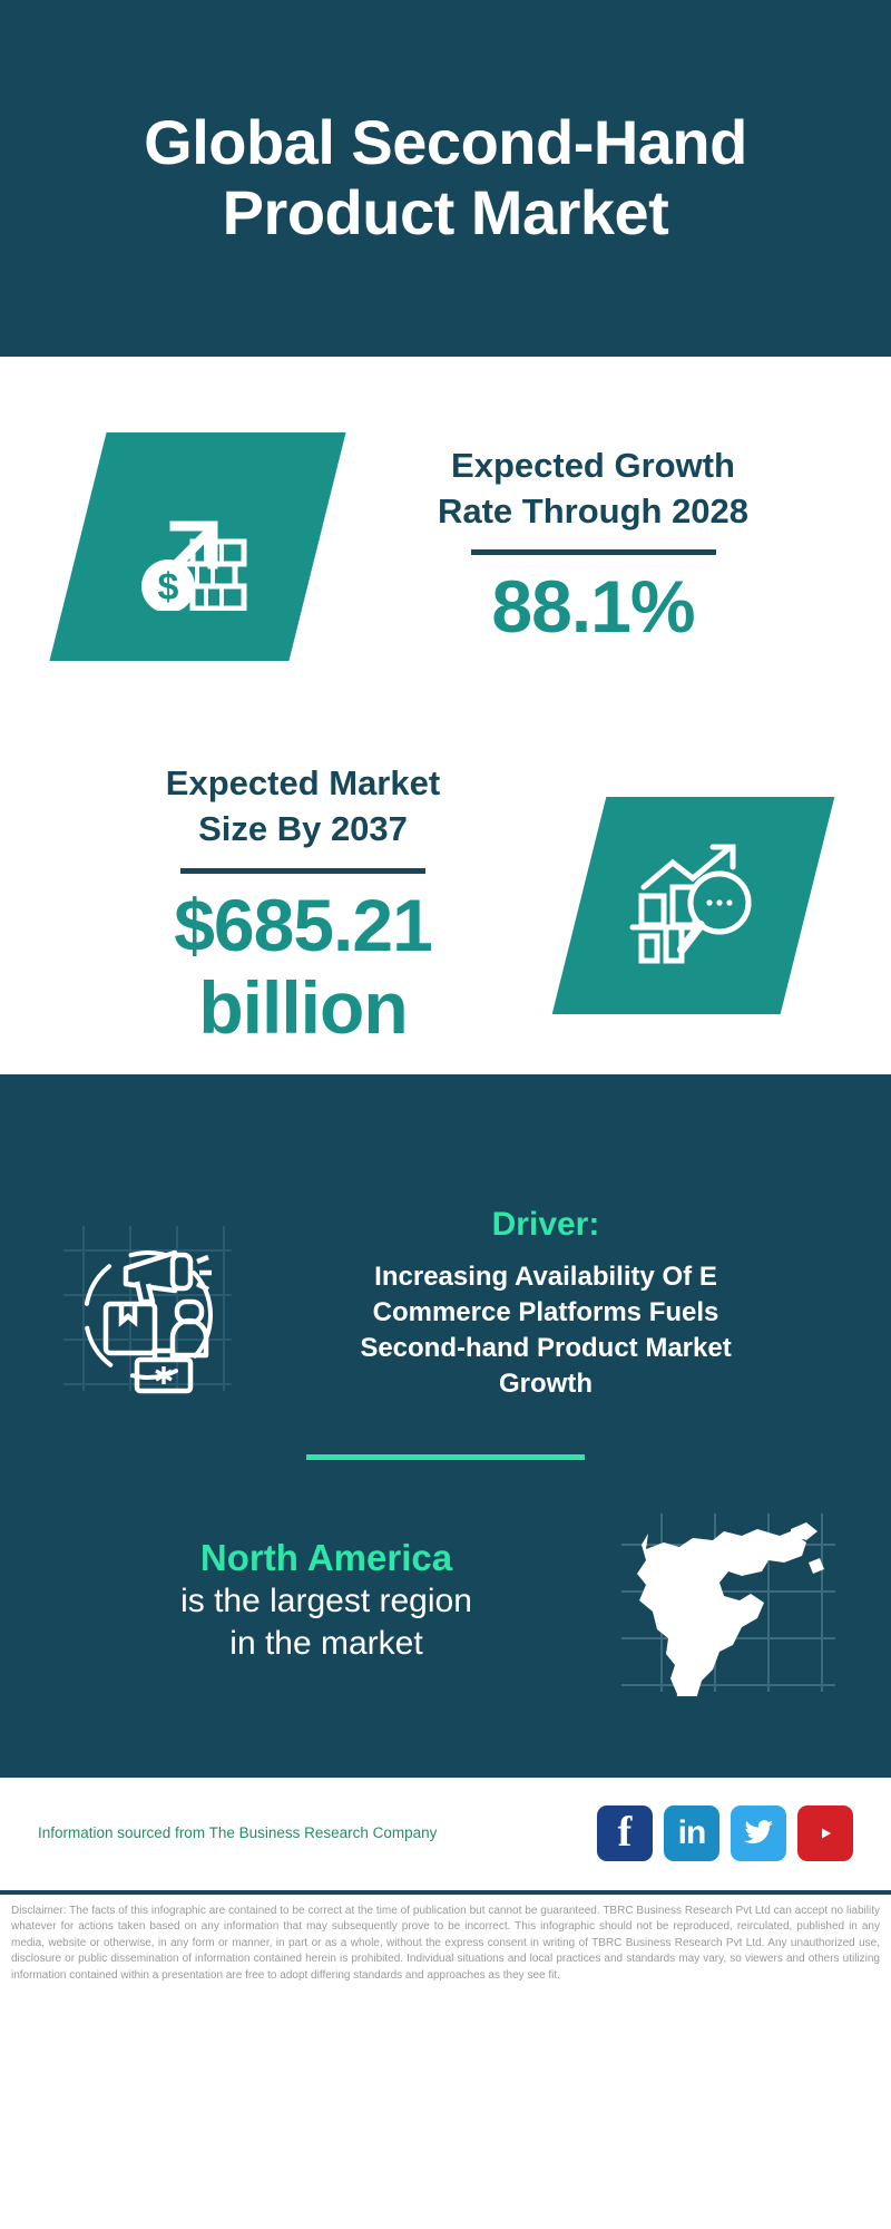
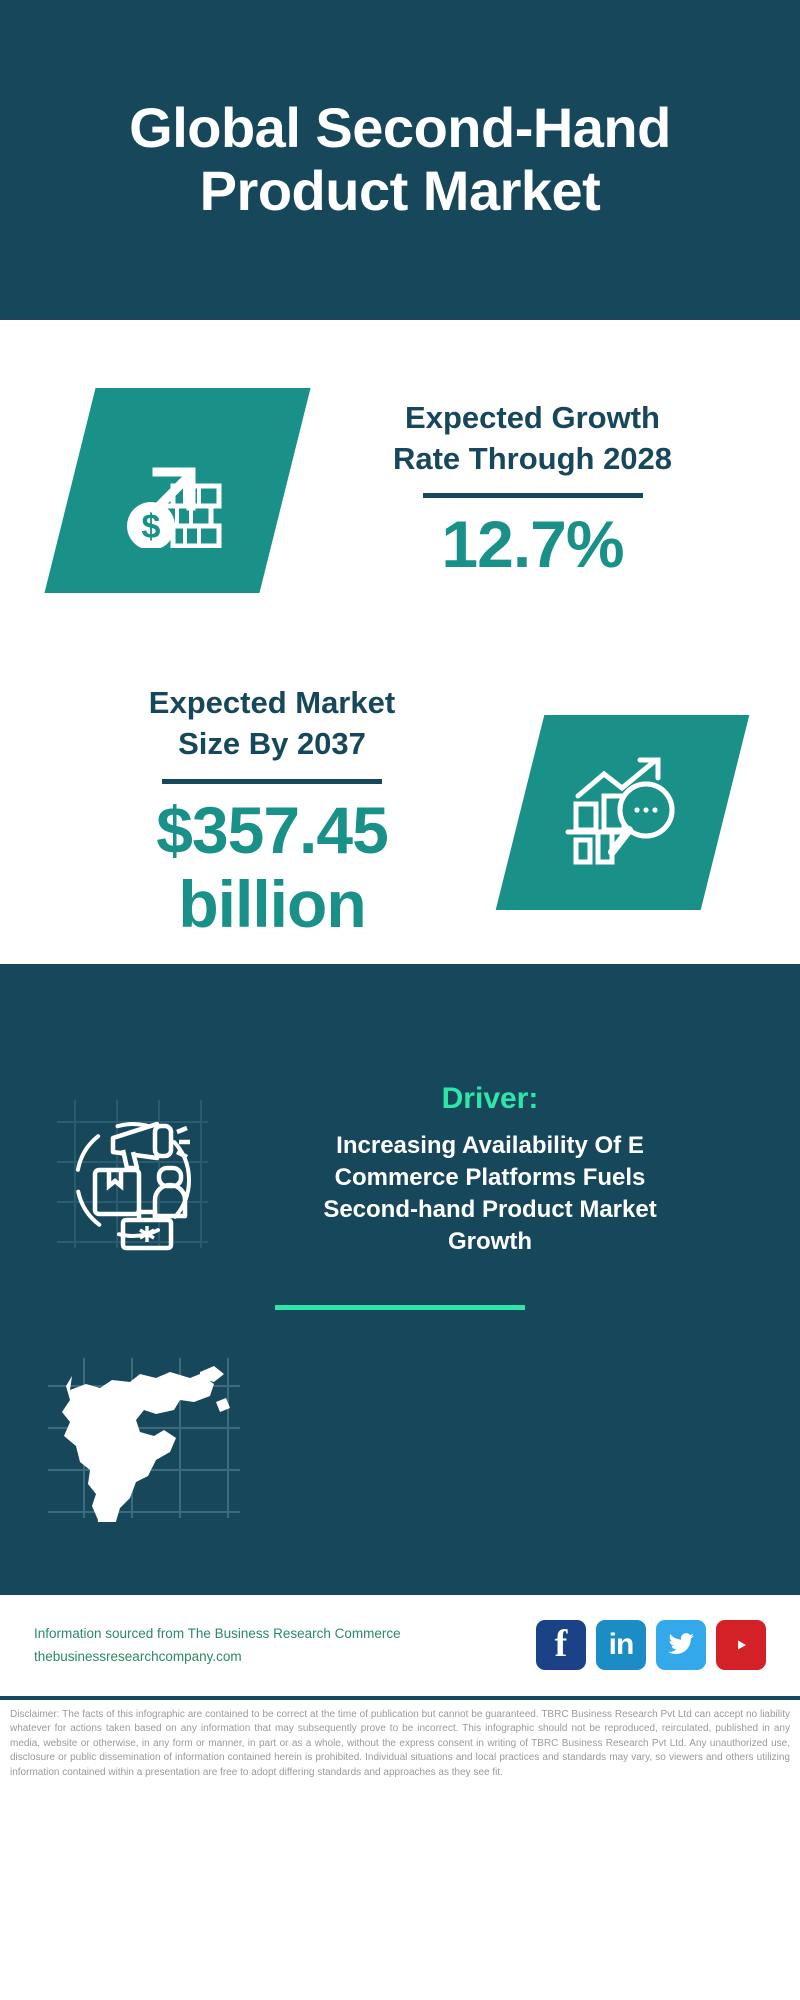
  Global Second-Hand
  Product Market
  Expected Growth
  Rate Through 2028
- 88.1%
+ 12.7%
  Expected Market
  Size By 2037
- $685.21
+ $357.45
  billion
  Driver:
  Increasing Availability Of E
  Commerce Platforms Fuels
  Second-hand Product Market
  Growth
- North America
- is the largest region
- in the market
- Information sourced from The Business Research Company
+ Information sourced from The Business Research Commerce
+ thebusinessresearchcompany.com
  f
  in
  Disclaimer: The facts of this infographic are contained to be correct at the time of publication but cannot be guaranteed. TBRC Business Research Pvt Ltd can accept no liability whatever for actions taken based on any information that may subsequently prove to be incorrect. This infographic should not be reproduced, reirculated, published in any media, website or otherwise, in any form or manner, in part or as a whole, without the express consent in writing of TBRC Business Research Pvt Ltd. Any unauthorized use, disclosure or public dissemination of information contained herein is prohibited. Individual situations and local practices and standards may vary, so viewers and others utilizing information contained within a presentation are free to adopt differing standards and approaches as they see fit.
